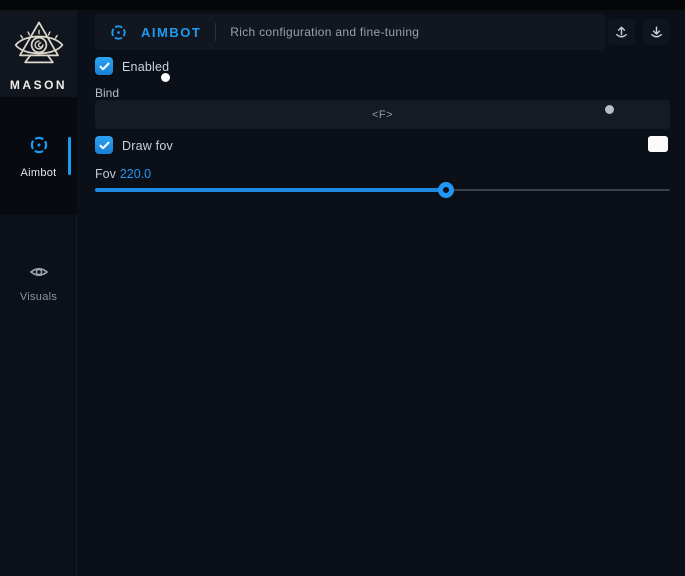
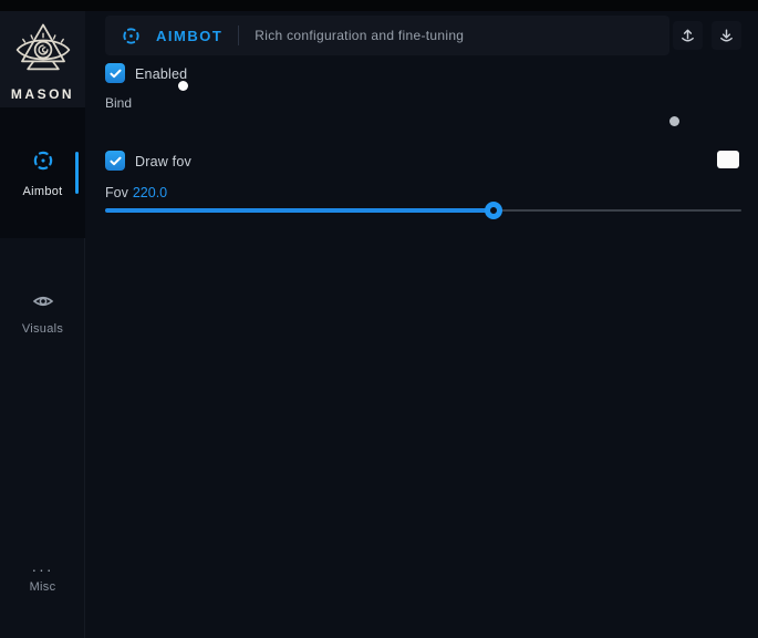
  MASON
  Aimbot
  Visuals
+ ···
+ Misc
  AIMBOT
  Rich configuration and fine-tuning
  Enabled
  Bind
- <F>
  Draw fov
  Fov 220.0
